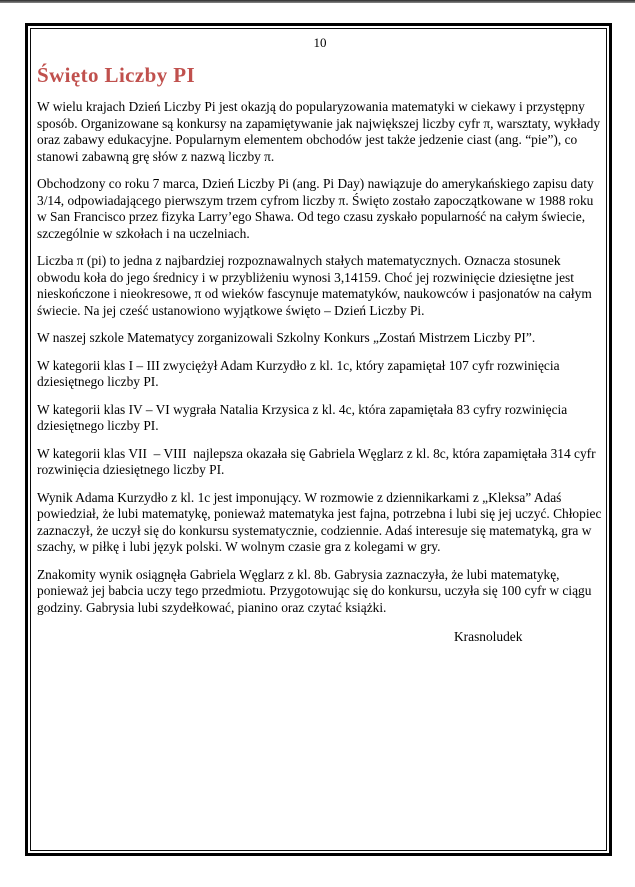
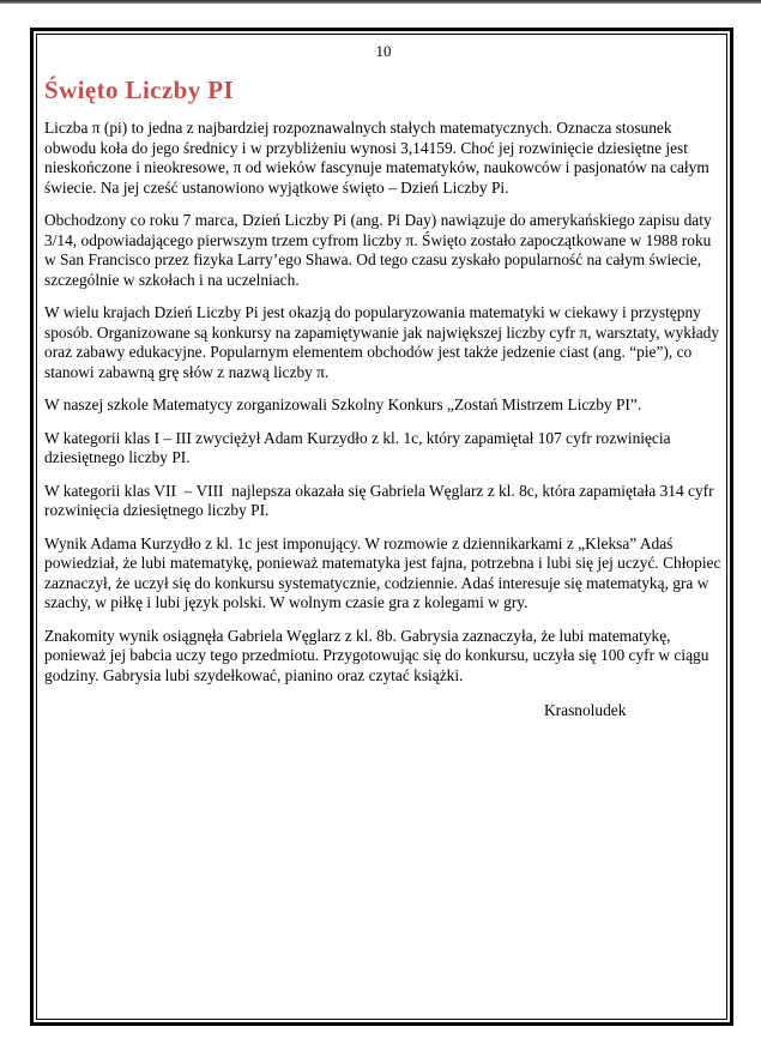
  10
  Święto Liczby PI
- W wielu krajach Dzień Liczby Pi jest okazją do popularyzowania matematyki w ciekawy i przystępny sposób. Organizowane są konkursy na zapamiętywanie jak największej liczby cyfr π, warsztaty, wykłady oraz zabawy edukacyjne. Popularnym elementem obchodów jest także jedzenie ciast (ang. “pie”), co stanowi zabawną grę słów z nazwą liczby π.
+ Liczba π (pi) to jedna z najbardziej rozpoznawalnych stałych matematycznych. Oznacza stosunek obwodu koła do jego średnicy i w przybliżeniu wynosi 3,14159. Choć jej rozwinięcie dziesiętne jest nieskończone i nieokresowe, π od wieków fascynuje matematyków, naukowców i pasjonatów na całym świecie. Na jej cześć ustanowiono wyjątkowe święto – Dzień Liczby Pi.
  Obchodzony co roku 7 marca, Dzień Liczby Pi (ang. Pi Day) nawiązuje do amerykańskiego zapisu daty 3/14, odpowiadającego pierwszym trzem cyfrom liczby π. Święto zostało zapoczątkowane w 1988 roku w San Francisco przez fizyka Larry’ego Shawa. Od tego czasu zyskało popularność na całym świecie, szczególnie w szkołach i na uczelniach.
- Liczba π (pi) to jedna z najbardziej rozpoznawalnych stałych matematycznych. Oznacza stosunek obwodu koła do jego średnicy i w przybliżeniu wynosi 3,14159. Choć jej rozwinięcie dziesiętne jest nieskończone i nieokresowe, π od wieków fascynuje matematyków, naukowców i pasjonatów na całym świecie. Na jej cześć ustanowiono wyjątkowe święto – Dzień Liczby Pi.
+ W wielu krajach Dzień Liczby Pi jest okazją do popularyzowania matematyki w ciekawy i przystępny sposób. Organizowane są konkursy na zapamiętywanie jak największej liczby cyfr π, warsztaty, wykłady oraz zabawy edukacyjne. Popularnym elementem obchodów jest także jedzenie ciast (ang. “pie”), co stanowi zabawną grę słów z nazwą liczby π.
  W naszej szkole Matematycy zorganizowali Szkolny Konkurs „Zostań Mistrzem Liczby PI”.
  W kategorii klas I – III zwyciężył Adam Kurzydło z kl. 1c, który zapamiętał 107 cyfr rozwinięcia dziesiętnego liczby PI.
- W kategorii klas IV – VI wygrała Natalia Krzysica z kl. 4c, która zapamiętała 83 cyfry rozwinięcia dziesiętnego liczby PI.
  W kategorii klas VII – VIII najlepsza okazała się Gabriela Węglarz z kl. 8c, która zapamiętała 314 cyfr rozwinięcia dziesiętnego liczby PI.
  Wynik Adama Kurzydło z kl. 1c jest imponujący. W rozmowie z dziennikarkami z „Kleksa” Adaś powiedział, że lubi matematykę, ponieważ matematyka jest fajna, potrzebna i lubi się jej uczyć. Chłopiec zaznaczył, że uczył się do konkursu systematycznie, codziennie. Adaś interesuje się matematyką, gra w szachy, w piłkę i lubi język polski. W wolnym czasie gra z kolegami w gry.
  Znakomity wynik osiągnęła Gabriela Węglarz z kl. 8b. Gabrysia zaznaczyła, że lubi matematykę, ponieważ jej babcia uczy tego przedmiotu. Przygotowując się do konkursu, uczyła się 100 cyfr w ciągu godziny. Gabrysia lubi szydełkować, pianino oraz czytać książki.
  Krasnoludek
